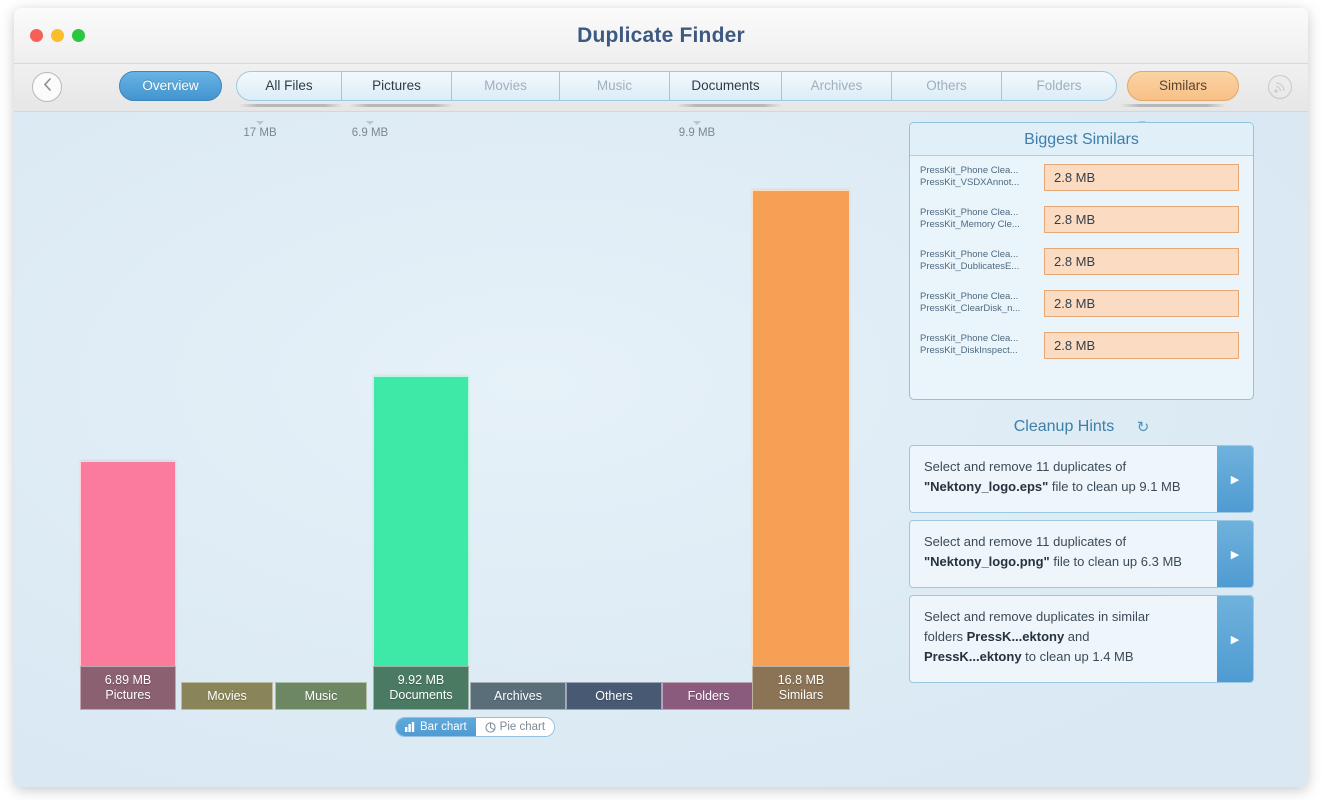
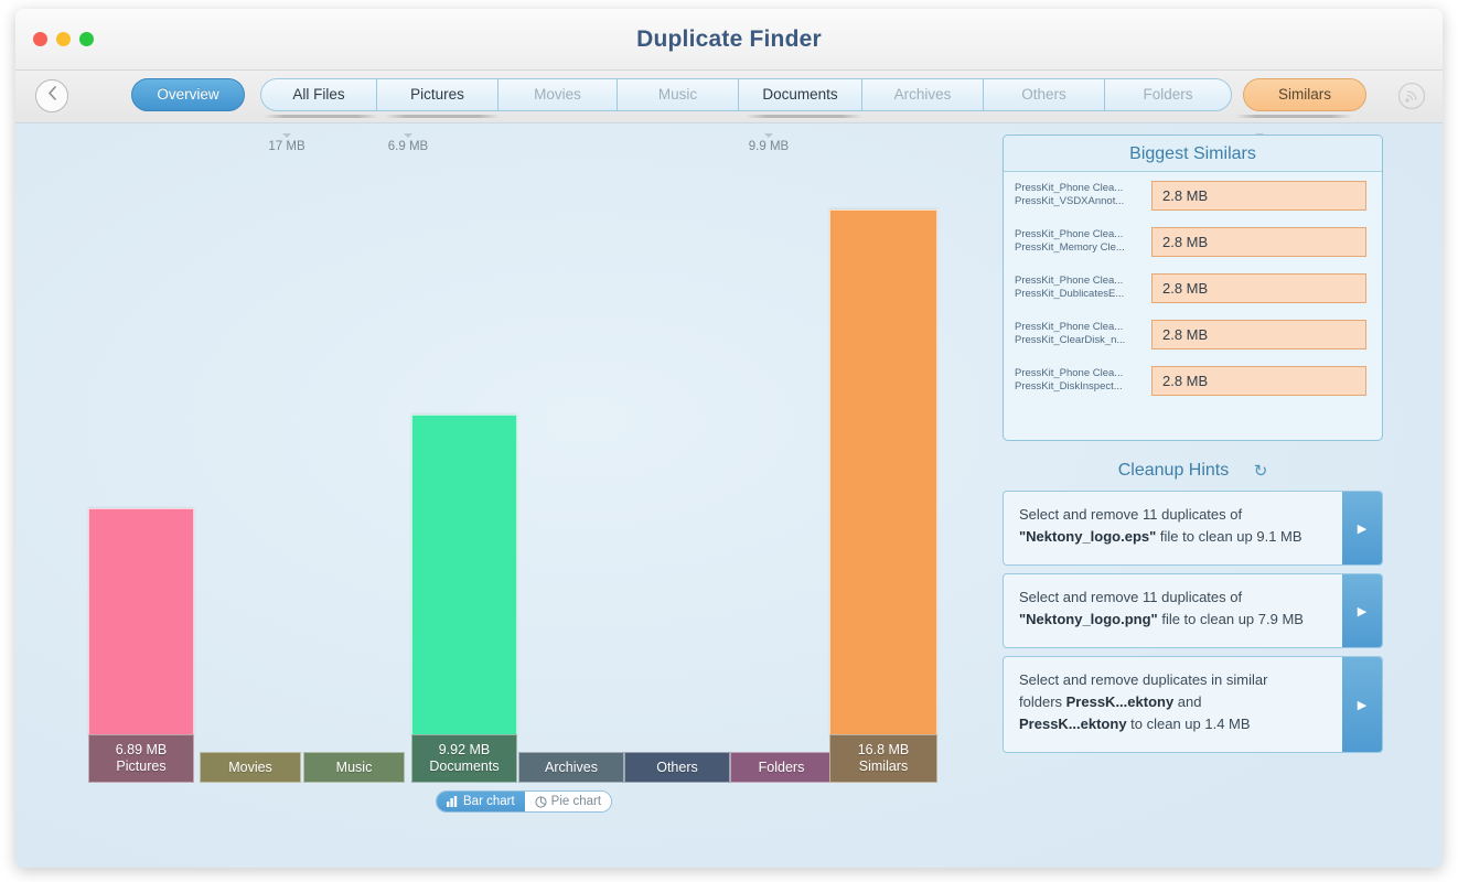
  Duplicate Finder
  Overview
  All Files
  Pictures
  Movies
  Music
  Documents
  Archives
  Others
  Folders
  Similars
  17 MB
  6.9 MB
  9.9 MB
  6.89 MB
  Pictures
  Movies
  Music
  9.92 MB
  Documents
  Archives
  Others
  Folders
  16.8 MB
  Similars
  Bar chart
  Pie chart
  Biggest Similars
  PressKit_Phone Clea...
  PressKit_VSDXAnnot...
  2.8 MB
  PressKit_Phone Clea...
  PressKit_Memory Cle...
  2.8 MB
  PressKit_Phone Clea...
  PressKit_DublicatesE...
  2.8 MB
  PressKit_Phone Clea...
  PressKit_ClearDisk_n...
  2.8 MB
  PressKit_Phone Clea...
  PressKit_DiskInspect...
  2.8 MB
  Cleanup Hints ↻
  Select and remove 11 duplicates of
  "Nektony_logo.eps" file to clean up 9.1 MB
  ▶
  Select and remove 11 duplicates of
- "Nektony_logo.png" file to clean up 6.3 MB
+ "Nektony_logo.png" file to clean up 7.9 MB
  ▶
  Select and remove duplicates in similar
  folders PressK...ektony and
  PressK...ektony to clean up 1.4 MB
  ▶
